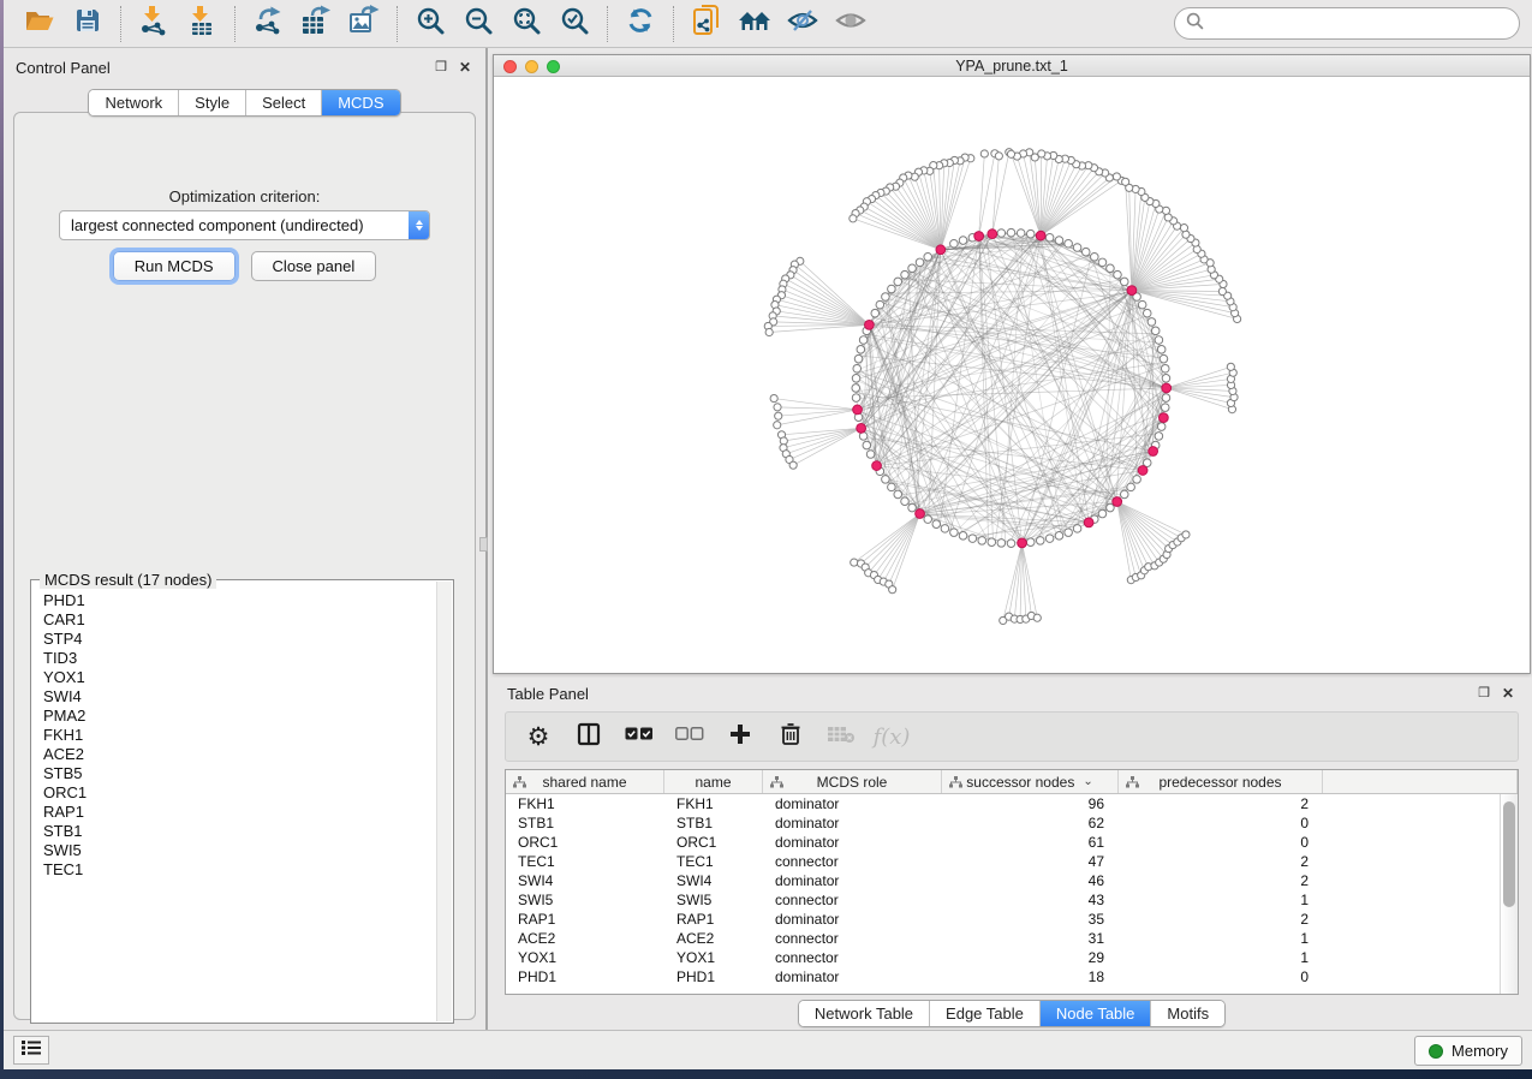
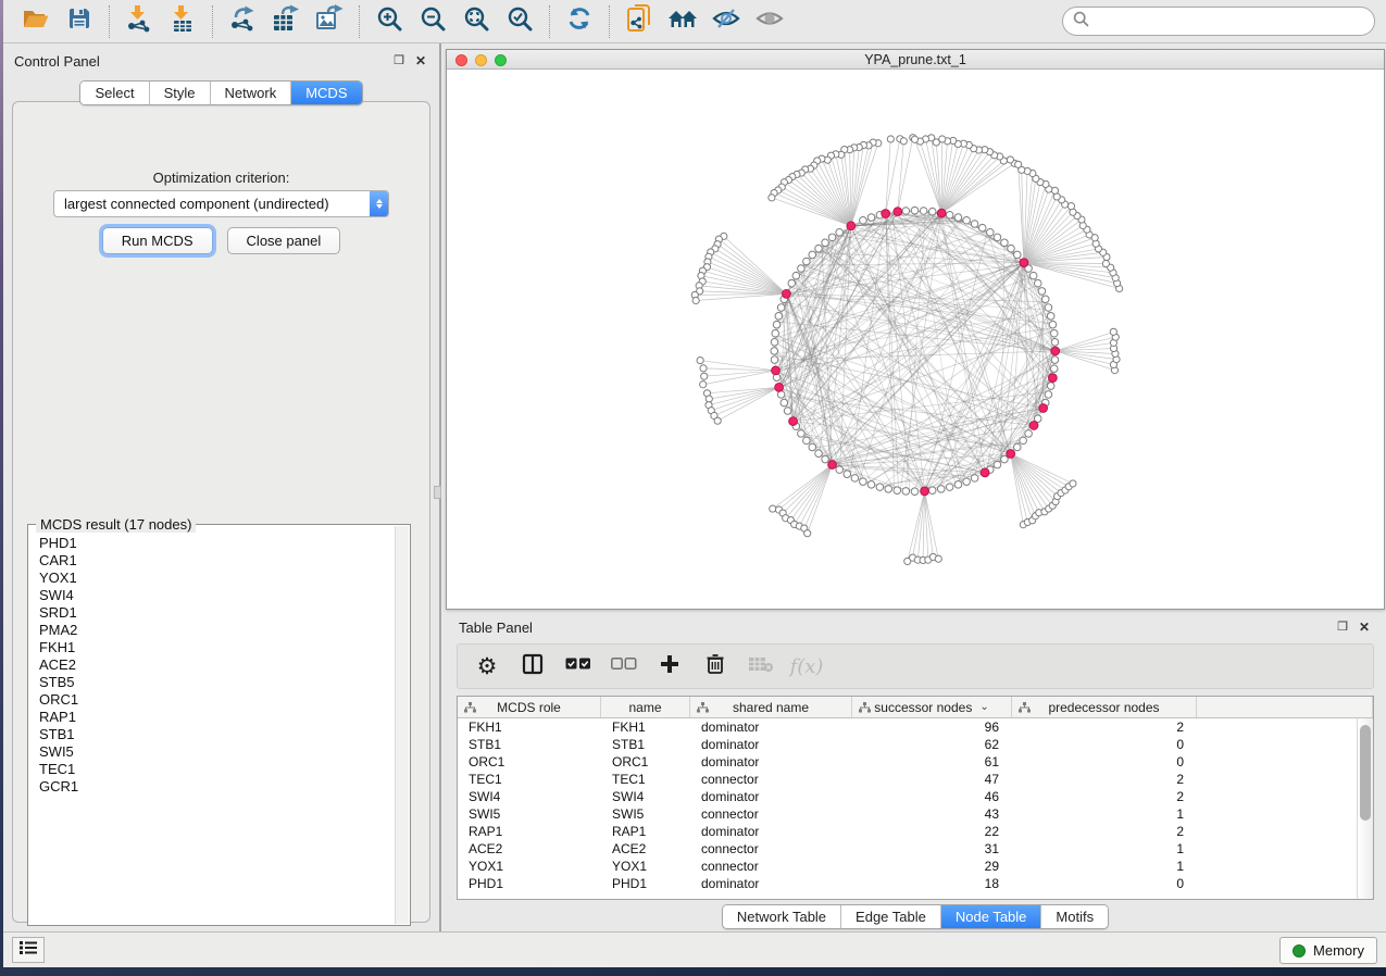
  Control Panel
  ❒
  ✕
- Network
+ Select
  Style
- Select
+ Network
  MCDS
  Optimization criterion:
  largest connected component (undirected)
  Run MCDS
  Close panel
  MCDS result (17 nodes)
  PHD1
  CAR1
- STP4
- TID3
  YOX1
  SWI4
+ SRD1
  PMA2
  FKH1
  ACE2
  STB5
  ORC1
  RAP1
  STB1
  SWI5
  TEC1
+ GCR1
  YPA_prune.txt_1
  Table Panel
  ❒
  ✕
  ⚙
  f(x)
- shared name
+ MCDS role
  name
- MCDS role
+ shared name
  successor nodes
  ⌄
  predecessor nodes
  FKH1
  FKH1
  dominator
  96
  2
  STB1
  STB1
  dominator
  62
  0
  ORC1
  ORC1
  dominator
  61
  0
  TEC1
  TEC1
  connector
  47
  2
  SWI4
  SWI4
  dominator
  46
  2
  SWI5
  SWI5
  connector
  43
  1
  RAP1
  RAP1
  dominator
- 35
+ 22
  2
  ACE2
  ACE2
  connector
  31
  1
  YOX1
  YOX1
  connector
  29
  1
  PHD1
  PHD1
  dominator
  18
  0
  Network Table
  Edge Table
  Node Table
  Motifs
  Memory
